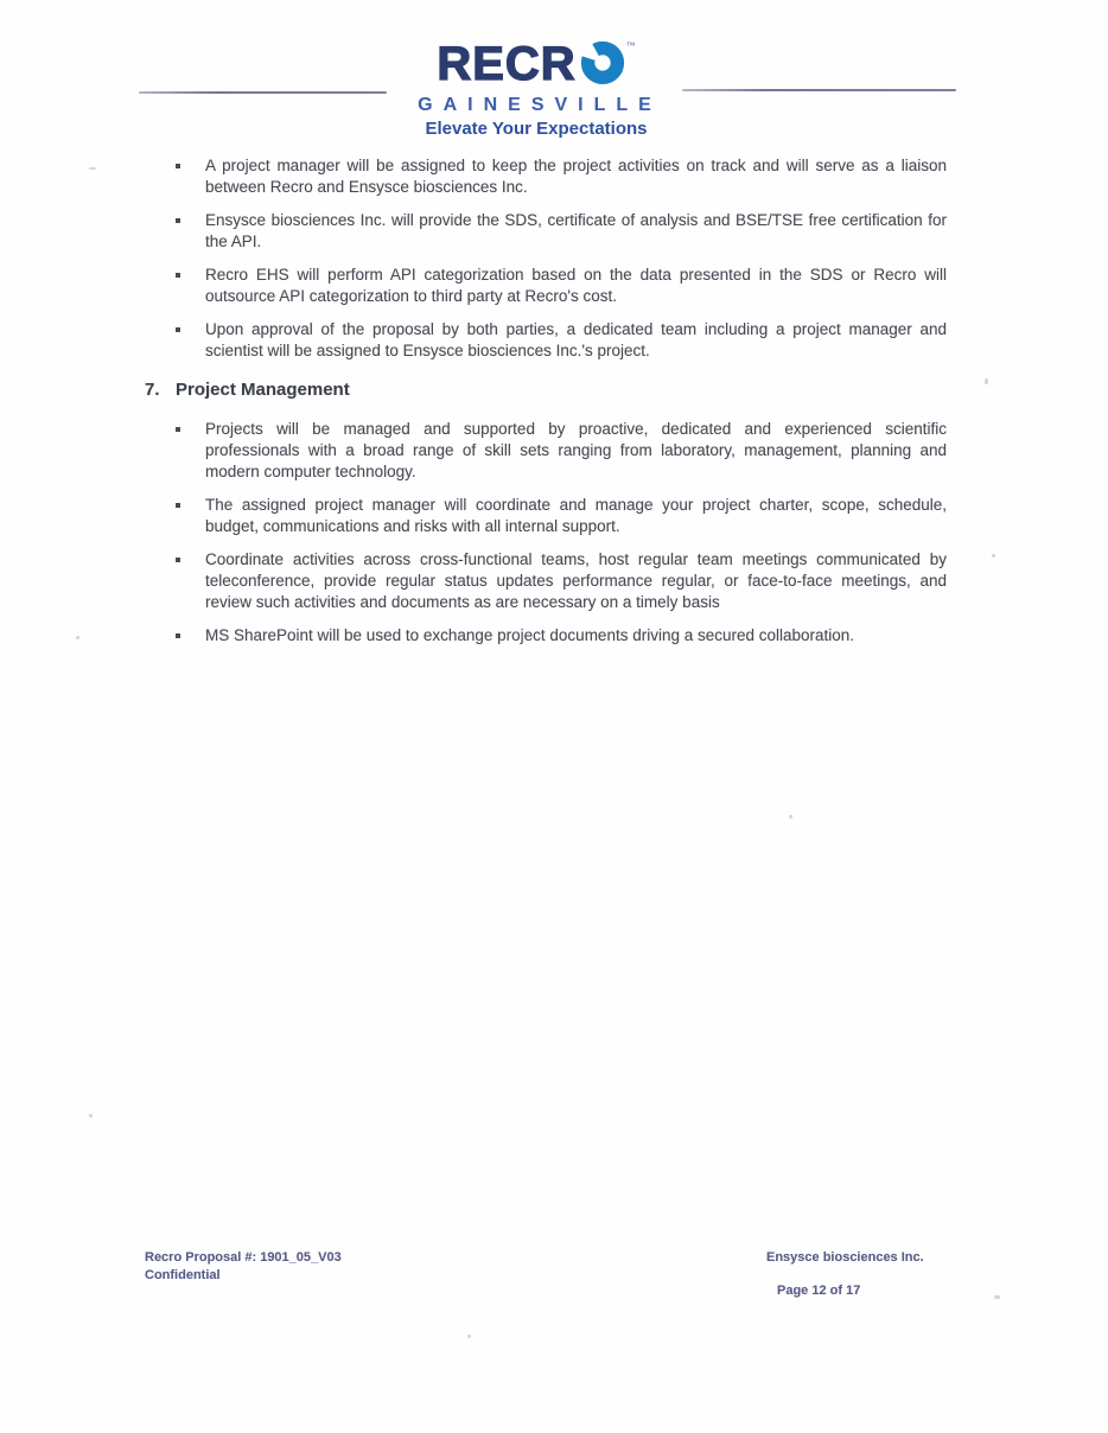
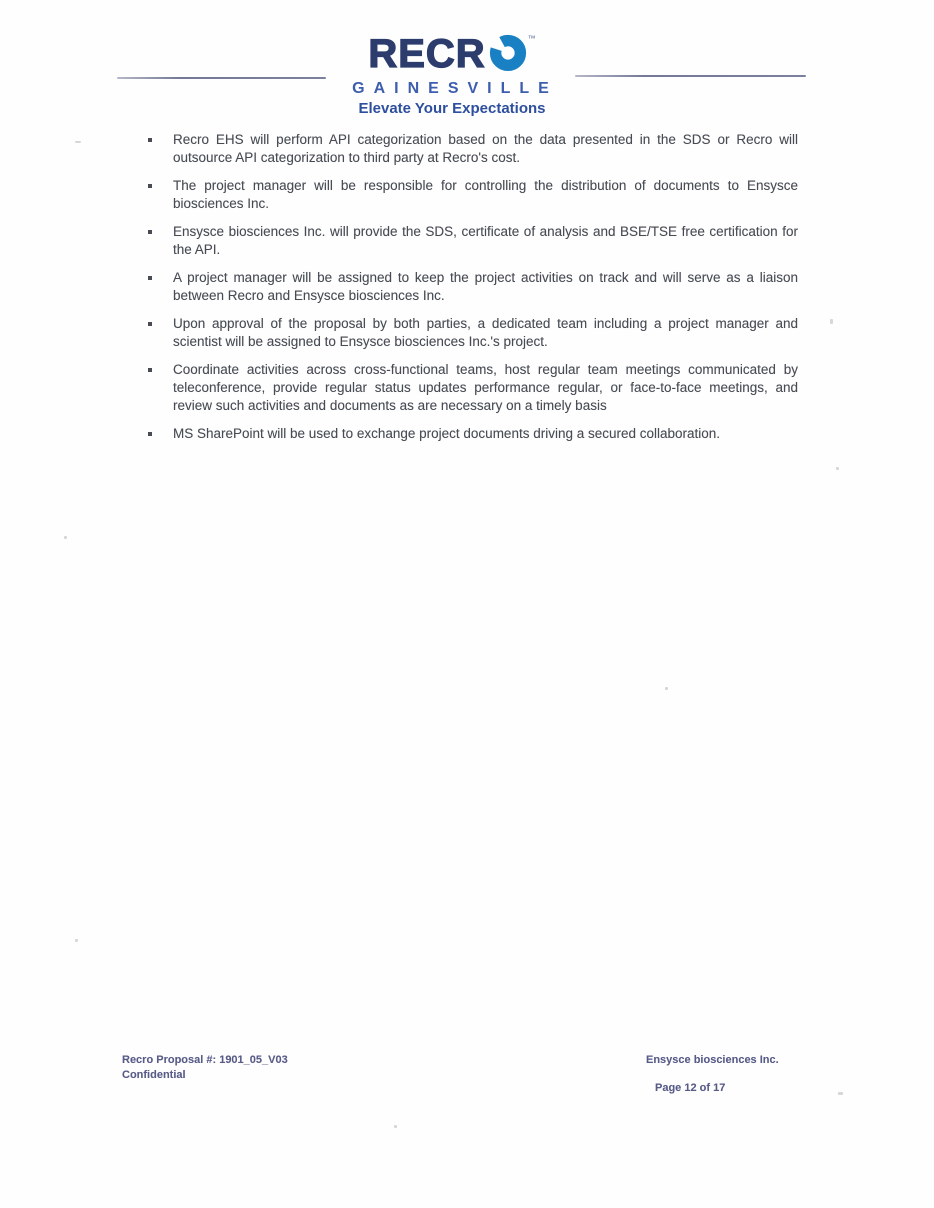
  RECR
  ™
  GAINESVILLE
  Elevate Your Expectations
- A project manager will be assigned to keep the project activities on track and will serve as a liaison between Recro and Ensysce biosciences Inc.
+ Recro EHS will perform API categorization based on the data presented in the SDS or Recro will outsource API categorization to third party at Recro's cost.
+ The project manager will be responsible for controlling the distribution of documents to Ensysce biosciences Inc.
  Ensysce biosciences Inc. will provide the SDS, certificate of analysis and BSE/TSE free certification for the API.
- Recro EHS will perform API categorization based on the data presented in the SDS or Recro will outsource API categorization to third party at Recro's cost.
+ A project manager will be assigned to keep the project activities on track and will serve as a liaison between Recro and Ensysce biosciences Inc.
  Upon approval of the proposal by both parties, a dedicated team including a project manager and scientist will be assigned to Ensysce biosciences Inc.'s project.
- 7.
- Project Management
- Projects will be managed and supported by proactive, dedicated and experienced scientific professionals with a broad range of skill sets ranging from laboratory, management, planning and modern computer technology.
- The assigned project manager will coordinate and manage your project charter, scope, schedule, budget, communications and risks with all internal support.
  Coordinate activities across cross-functional teams, host regular team meetings communicated by teleconference, provide regular status updates performance regular, or face-to-face meetings, and review such activities and documents as are necessary on a timely basis
  MS SharePoint will be used to exchange project documents driving a secured collaboration.
  Recro Proposal #: 1901_05_V03
  Confidential
  Ensysce biosciences Inc.
  Page 12 of 17
